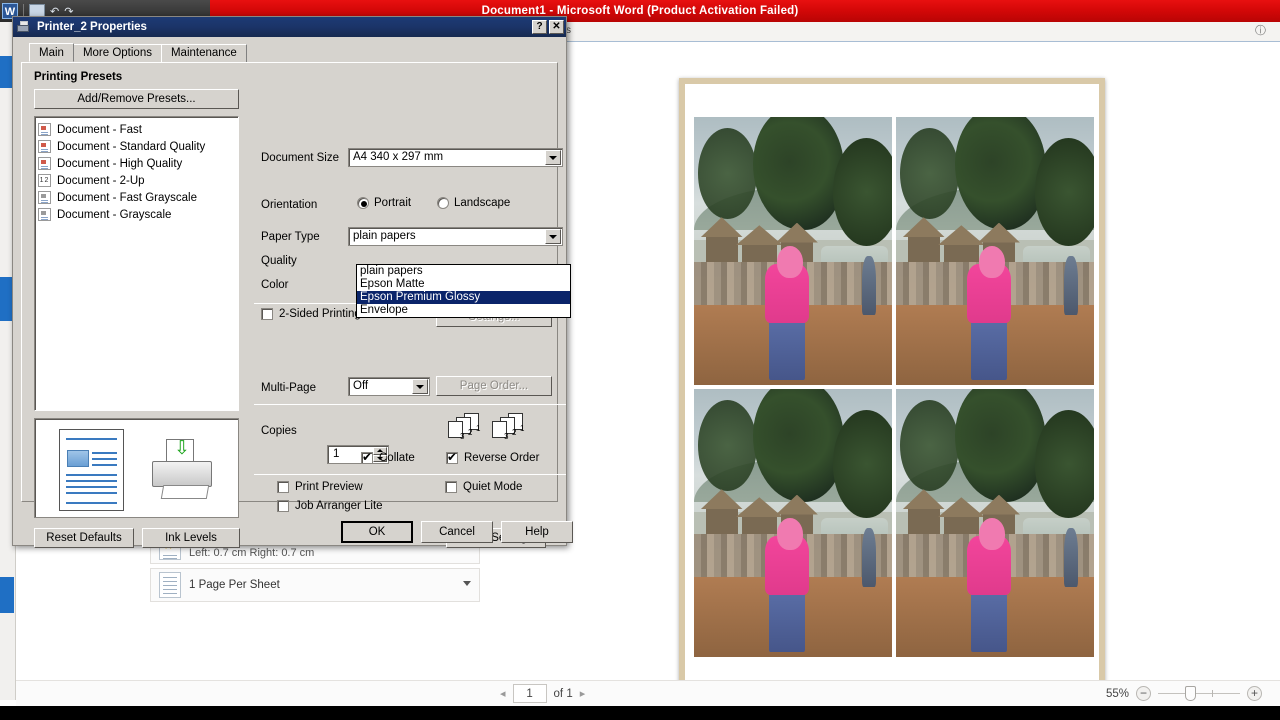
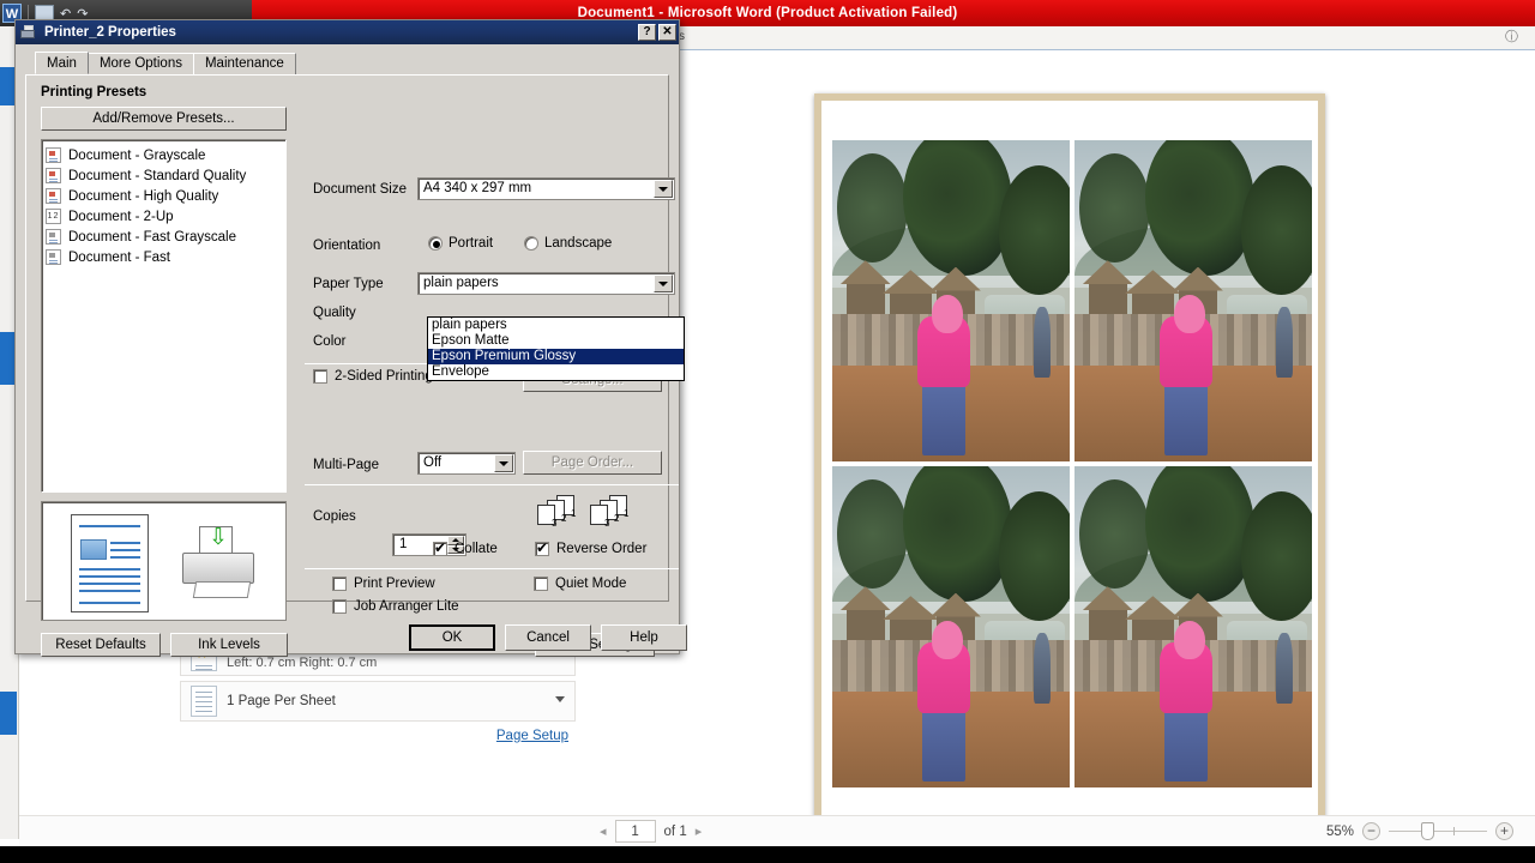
  Document1 - Microsoft Word (Product Activation Failed)
  W
  ↶
  ↷
  s
  ⓘ
  Left: 0.7 cm Right: 0.7 cm
  1 Page Per Sheet
+ Page Setup
  ◂
  1
  of 1
  ▸
  55%
  −
  +
  Printer_2 Properties
  ?
  ✕
  Main
  More Options
  Maintenance
  Printing Presets
  Add/Remove Presets...
- Document - Fast
+ Document - Grayscale
  Document - Standard Quality
  Document - High Quality
  Document - 2-Up
  Document - Fast Grayscale
- Document - Grayscale
+ Document - Fast
  ⇩
  Reset Defaults
  Ink Levels
  Document Size
  A4 340 x 297 mm
  Orientation
  Portrait
  Landscape
  Paper Type
  plain papers
  Quality
  Color
  2-Sided Printin
  Multi-Page
  Off
  Page Order...
  Copies
  1
  1
  2
  3
  1
  2
  3
  Collate
  Reverse Order
  Print Preview
  Quiet Mode
  Job Arranger Lite
  plain papers
  Epson Matte
  Epson Premium Glossy
  Envelope
  OK
  Cancel
  Help
